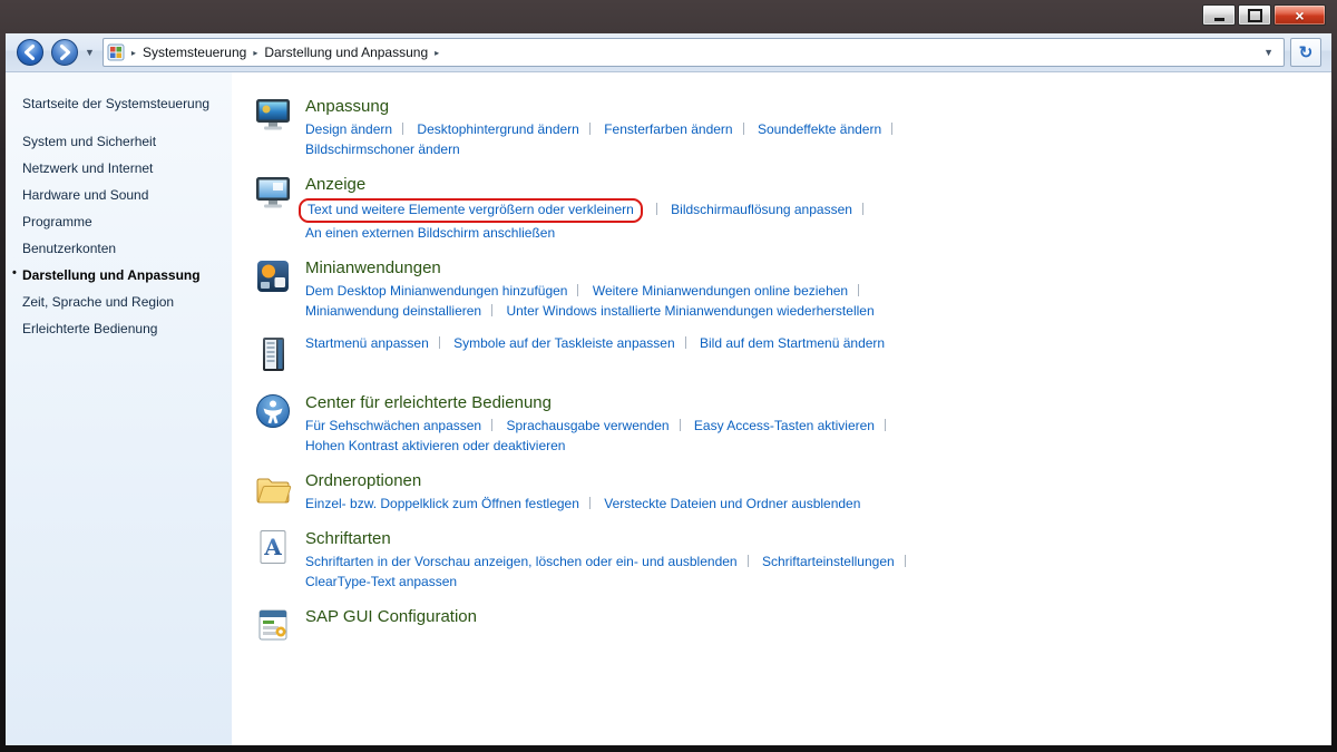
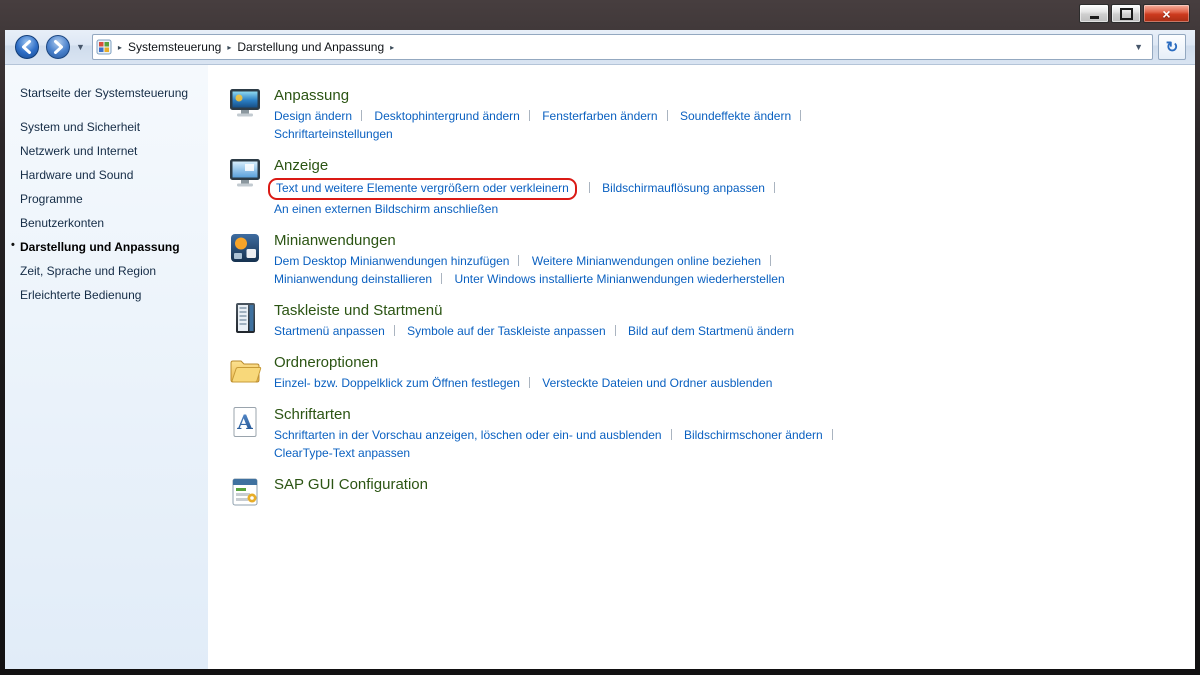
  ×
  ▼
  ▸
  Systemsteuerung
  ▸
  Darstellung und Anpassung
  ▸
  ▼
  ↻
  Startseite der Systemsteuerung
  System und Sicherheit
  Netzwerk und Internet
  Hardware und Sound
  Programme
  Benutzerkonten
  •
  Darstellung und Anpassung
  Zeit, Sprache und Region
  Erleichterte Bedienung
  Anpassung
  Design ändern Desktophintergrund ändern Fensterfarben ändern Soundeffekte ändern
- Bildschirmschoner ändern
+ Schriftarteinstellungen
  Anzeige
  Text und weitere Elemente vergrößern oder verkleinern Bildschirmauflösung anpassen
  An einen externen Bildschirm anschließen
  Minianwendungen
  Dem Desktop Minianwendungen hinzufügen Weitere Minianwendungen online beziehen
  Minianwendung deinstallieren Unter Windows installierte Minianwendungen wiederherstellen
+ Taskleiste und Startmenü
  Startmenü anpassen Symbole auf der Taskleiste anpassen Bild auf dem Startmenü ändern
- Center für erleichterte Bedienung
- Für Sehschwächen anpassen Sprachausgabe verwenden Easy Access-Tasten aktivieren
- Hohen Kontrast aktivieren oder deaktivieren
  Ordneroptionen
  Einzel- bzw. Doppelklick zum Öffnen festlegen Versteckte Dateien und Ordner ausblenden
  A
  Schriftarten
- Schriftarten in der Vorschau anzeigen, löschen oder ein- und ausblenden Schriftarteinstellungen
+ Schriftarten in der Vorschau anzeigen, löschen oder ein- und ausblenden Bildschirmschoner ändern
  ClearType-Text anpassen
  SAP GUI Configuration
